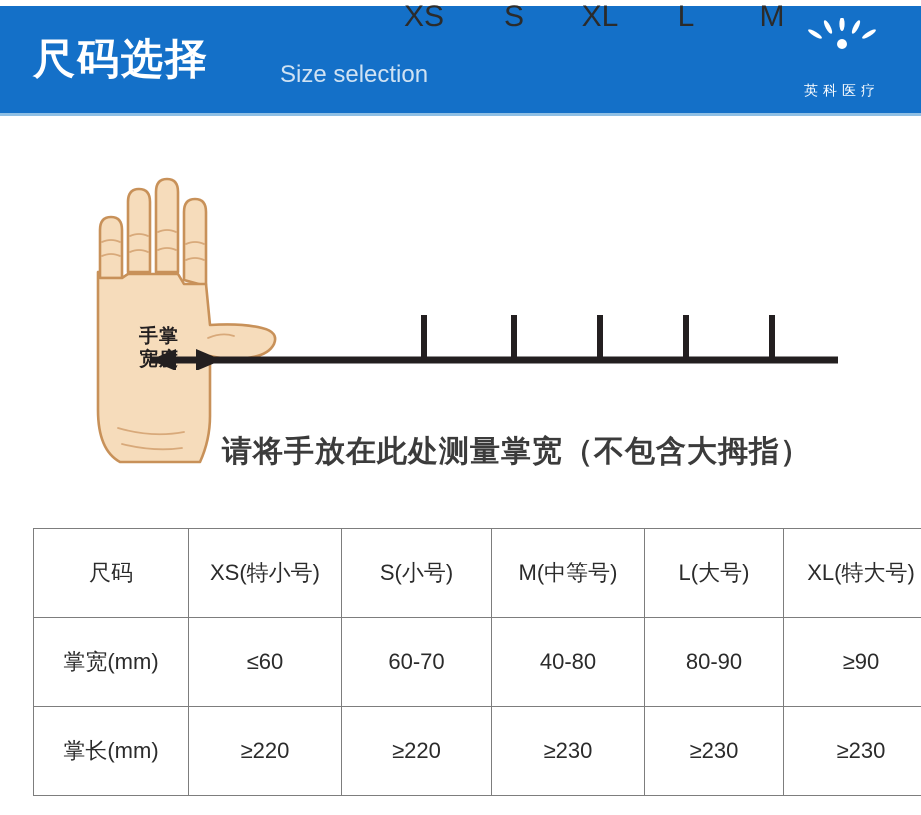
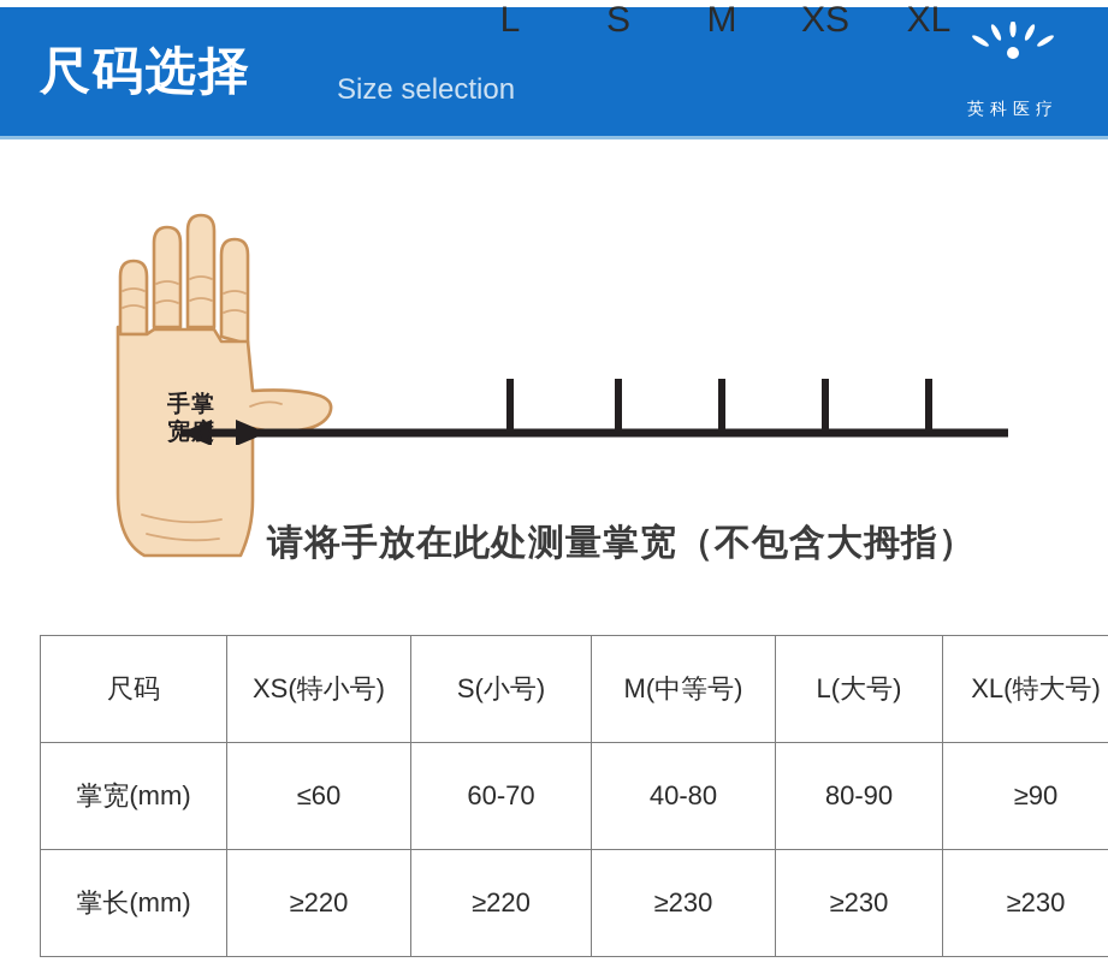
  尺码选择
  Size selection
  英科医疗
- XS
+ L
  S
- XL
+ M
- L
+ XS
- M
+ XL
  手掌
  宽度
  请将手放在此处测量掌宽（不包含大拇指）
  尺码	XS(特小号)	S(小号)	M(中等号)	L(大号)	XL(特大号)
  掌宽(mm)	≤60	60-70	40-80	80-90	≥90
  掌长(mm)	≥220	≥220	≥230	≥230	≥230
